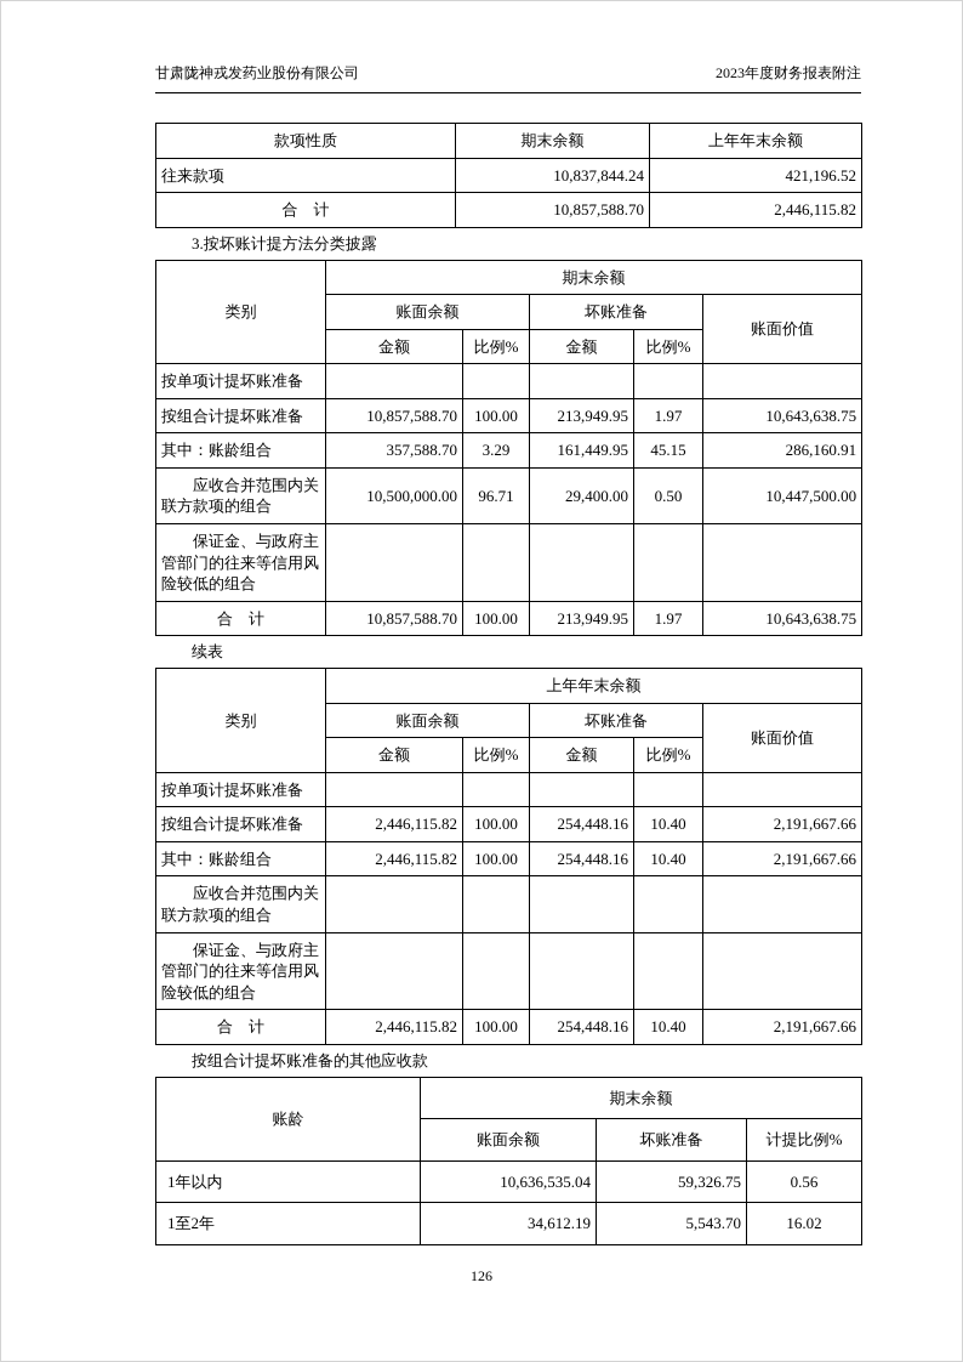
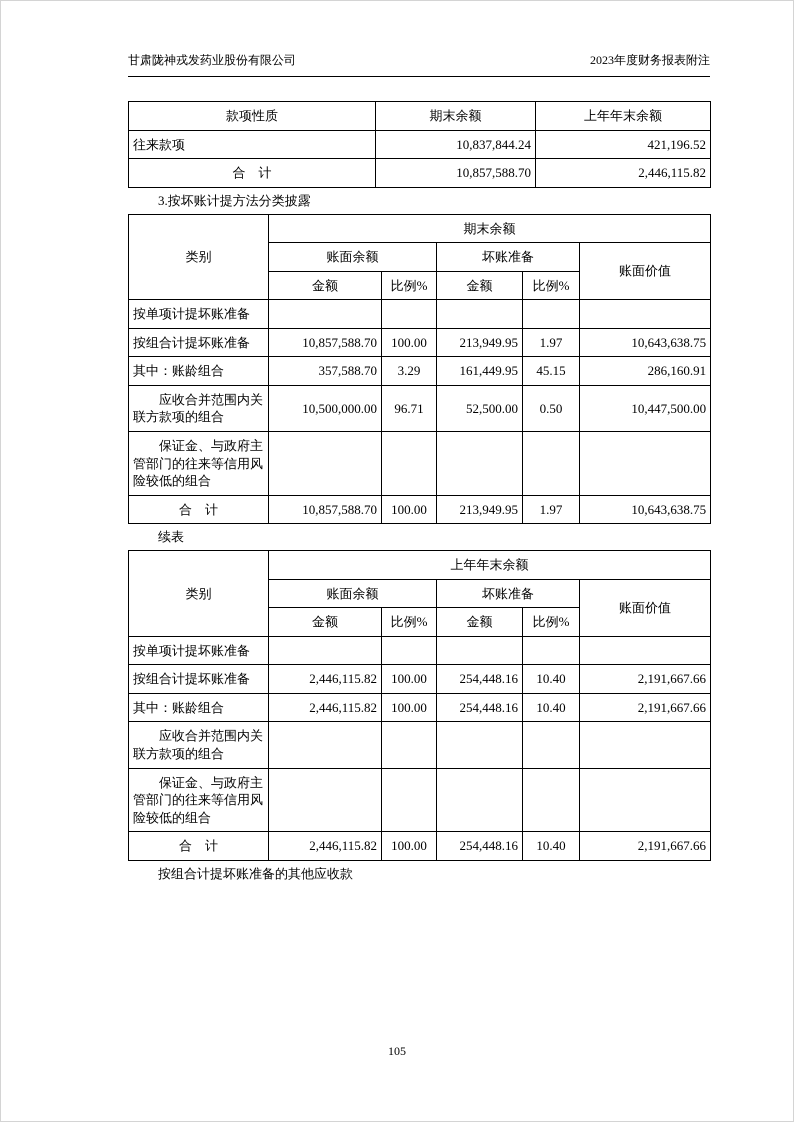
  甘肃陇神戎发药业股份有限公司
  2023年度财务报表附注
  款项性质	期末余额	上年年末余额
  往来款项	10,837,844.24	421,196.52
  合 计	10,857,588.70	2,446,115.82
  3.按坏账计提方法分类披露
  类别	期末余额
  账面余额	坏账准备	账面价值
  金额	比例%	金额	比例%
  按单项计提坏账准备
  按组合计提坏账准备	10,857,588.70	100.00	213,949.95	1.97	10,643,638.75
  其中：账龄组合	357,588.70	3.29	161,449.95	45.15	286,160.91
- 应收合并范围内关联方款项的组合	10,500,000.00	96.71	29,400.00	0.50	10,447,500.00
+ 应收合并范围内关联方款项的组合	10,500,000.00	96.71	52,500.00	0.50	10,447,500.00
  保证金、与政府主管部门的往来等信用风险较低的组合
  合 计	10,857,588.70	100.00	213,949.95	1.97	10,643,638.75
  续表
  类别	上年年末余额
  账面余额	坏账准备	账面价值
  金额	比例%	金额	比例%
  按单项计提坏账准备
  按组合计提坏账准备	2,446,115.82	100.00	254,448.16	10.40	2,191,667.66
  其中：账龄组合	2,446,115.82	100.00	254,448.16	10.40	2,191,667.66
  应收合并范围内关联方款项的组合
  保证金、与政府主管部门的往来等信用风险较低的组合
  合 计	2,446,115.82	100.00	254,448.16	10.40	2,191,667.66
  按组合计提坏账准备的其他应收款
- 账龄	期末余额
- 账面余额	坏账准备	计提比例%
- 1年以内	10,636,535.04	59,326.75	0.56
- 1至2年	34,612.19	5,543.70	16.02
- 126
+ 105
